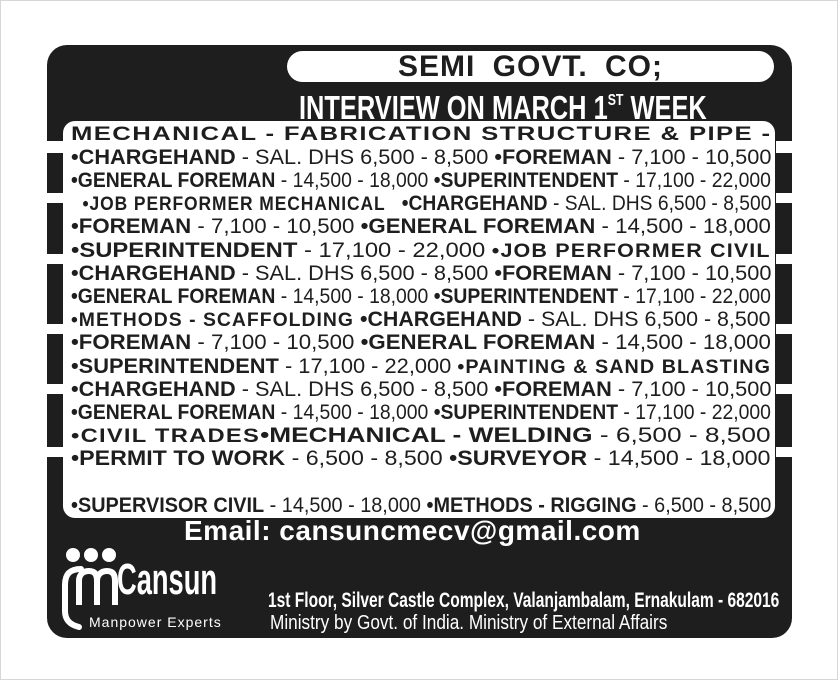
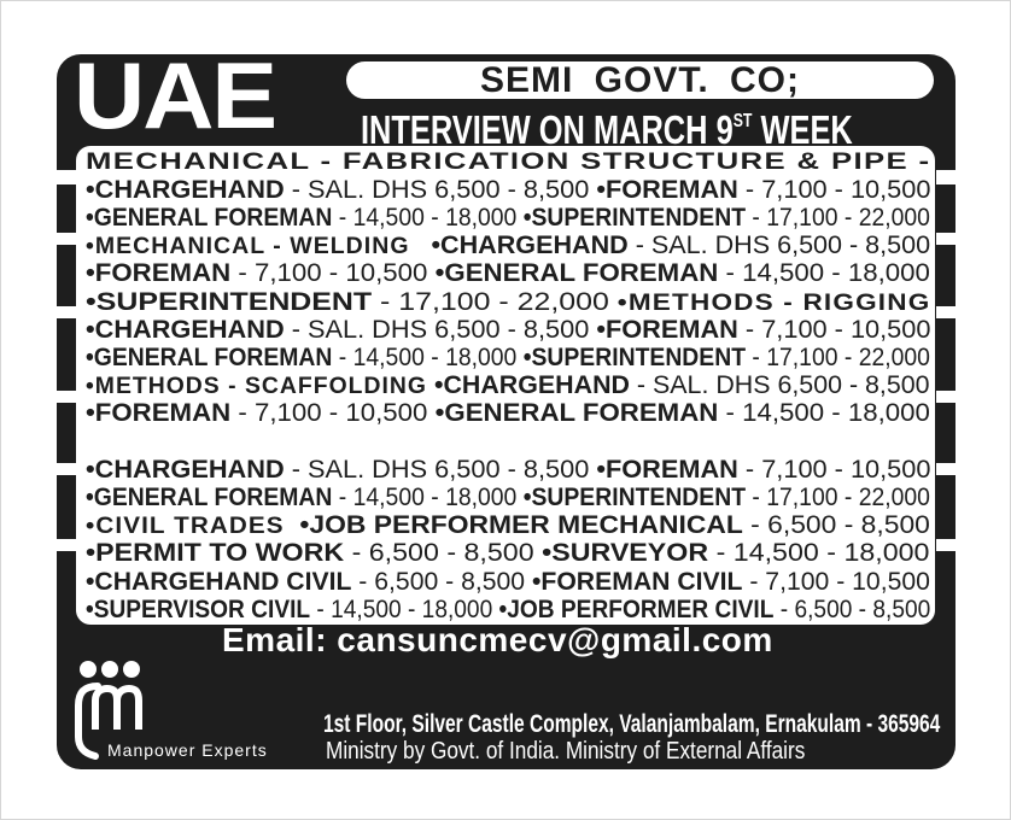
+ UAE
  SEMI GOVT. CO;
- INTERVIEW ON MARCH 1ST WEEK
+ INTERVIEW ON MARCH 9ST WEEK
  MECHANICAL - FABRICATION STRUCTURE & PIPE -
  •CHARGEHAND - SAL. DHS 6,500 - 8,500 •FOREMAN - 7,100 - 10,500
  •GENERAL FOREMAN - 14,500 - 18,000 •SUPERINTENDENT - 17,100 - 22,000
- •JOB PERFORMER MECHANICAL •CHARGEHAND - SAL. DHS 6,500 - 8,500
+ •MECHANICAL - WELDING •CHARGEHAND - SAL. DHS 6,500 - 8,500
  •FOREMAN - 7,100 - 10,500 •GENERAL FOREMAN - 14,500 - 18,000
- •SUPERINTENDENT - 17,100 - 22,000 •JOB PERFORMER CIVIL
+ •SUPERINTENDENT - 17,100 - 22,000 •METHODS - RIGGING
  •CHARGEHAND - SAL. DHS 6,500 - 8,500 •FOREMAN - 7,100 - 10,500
  •GENERAL FOREMAN - 14,500 - 18,000 •SUPERINTENDENT - 17,100 - 22,000
  •METHODS - SCAFFOLDING •CHARGEHAND - SAL. DHS 6,500 - 8,500
  •FOREMAN - 7,100 - 10,500 •GENERAL FOREMAN - 14,500 - 18,000
- •SUPERINTENDENT - 17,100 - 22,000 •PAINTING & SAND BLASTING
  •CHARGEHAND - SAL. DHS 6,500 - 8,500 •FOREMAN - 7,100 - 10,500
  •GENERAL FOREMAN - 14,500 - 18,000 •SUPERINTENDENT - 17,100 - 22,000
- •CIVIL TRADES•MECHANICAL - WELDING - 6,500 - 8,500
+ •CIVIL TRADES •JOB PERFORMER MECHANICAL - 6,500 - 8,500
  •PERMIT TO WORK - 6,500 - 8,500 •SURVEYOR - 14,500 - 18,000
+ •CHARGEHAND CIVIL - 6,500 - 8,500 •FOREMAN CIVIL - 7,100 - 10,500
- •SUPERVISOR CIVIL - 14,500 - 18,000 •METHODS - RIGGING - 6,500 - 8,500
+ •SUPERVISOR CIVIL - 14,500 - 18,000 •JOB PERFORMER CIVIL - 6,500 - 8,500
  Email: cansuncmecv@gmail.com
- Cansun
  Manpower Experts
- 1st Floor, Silver Castle Complex, Valanjambalam, Ernakulam - 682016
+ 1st Floor, Silver Castle Complex, Valanjambalam, Ernakulam - 365964
  Ministry by Govt. of India. Ministry of External Affairs
